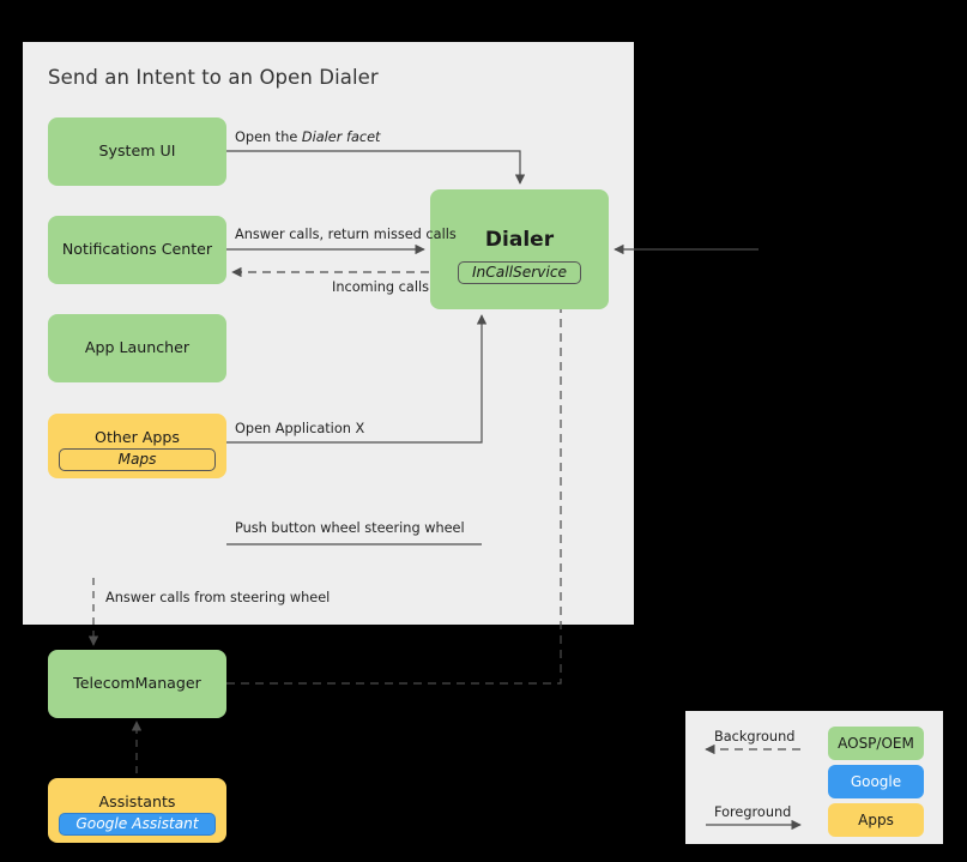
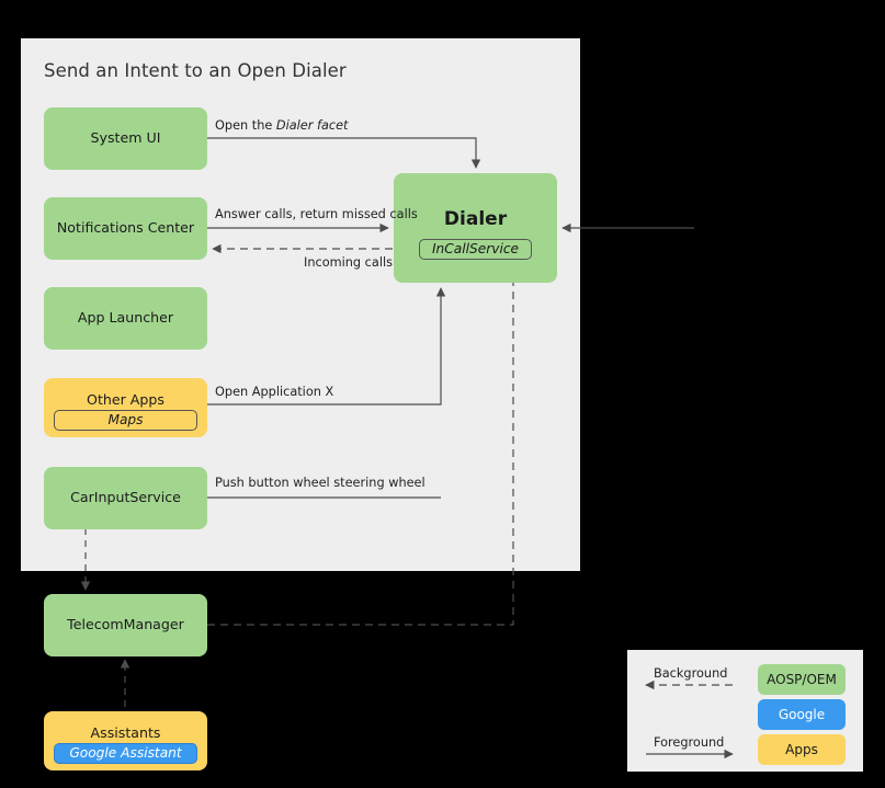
  Send an Intent to an Open Dialer
  System UI
  Notifications Center
  App Launcher
  Other Apps
  Maps
+ CarInputService
  Dialer
  InCallService
  TelecomManager
  Assistants
  Google Assistant
  Open the Dialer facet
  Answer calls, return missed calls
  Incoming calls
  Open Application X
  Push button wheel steering wheel
- Answer calls from steering wheel
  Background
  Foreground
  AOSP/OEM
  Google
  Apps
